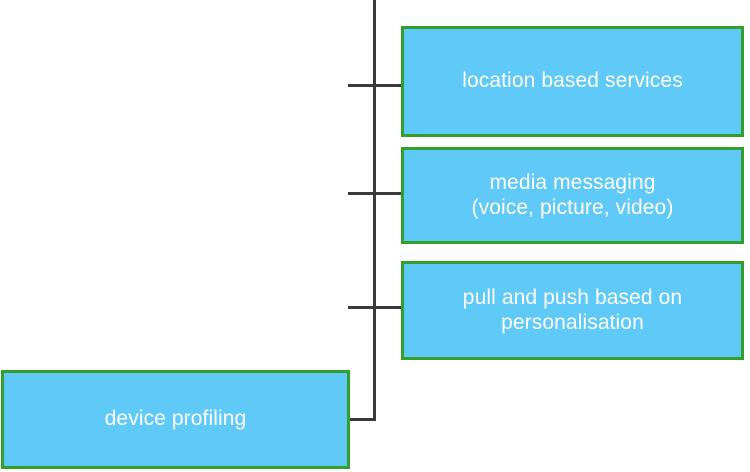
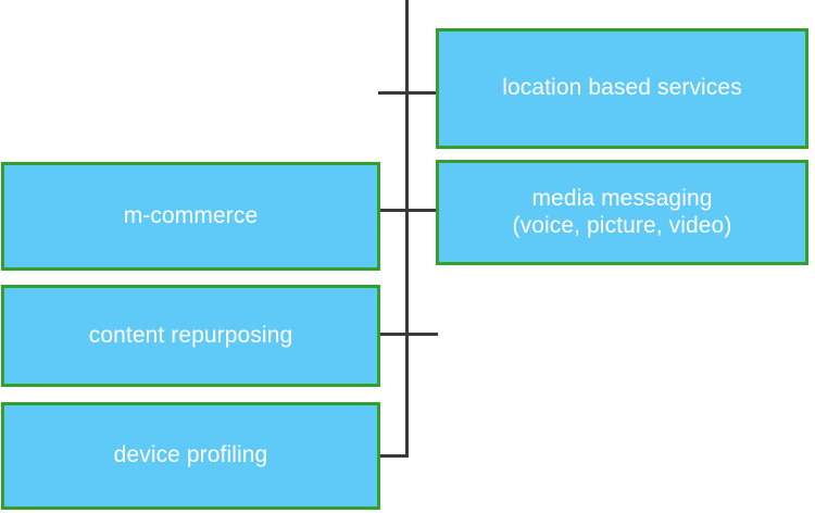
+ m-commerce
+ content repurposing
  device profiling
  location based services
  media messaging
  (voice, picture, video)
- pull and push based on
- personalisation
